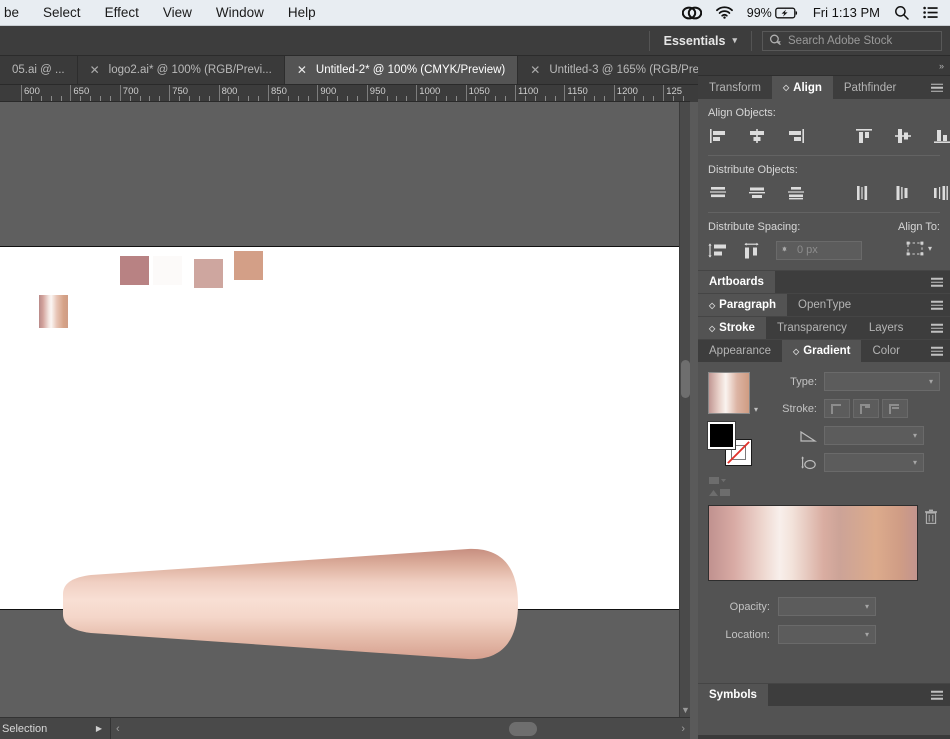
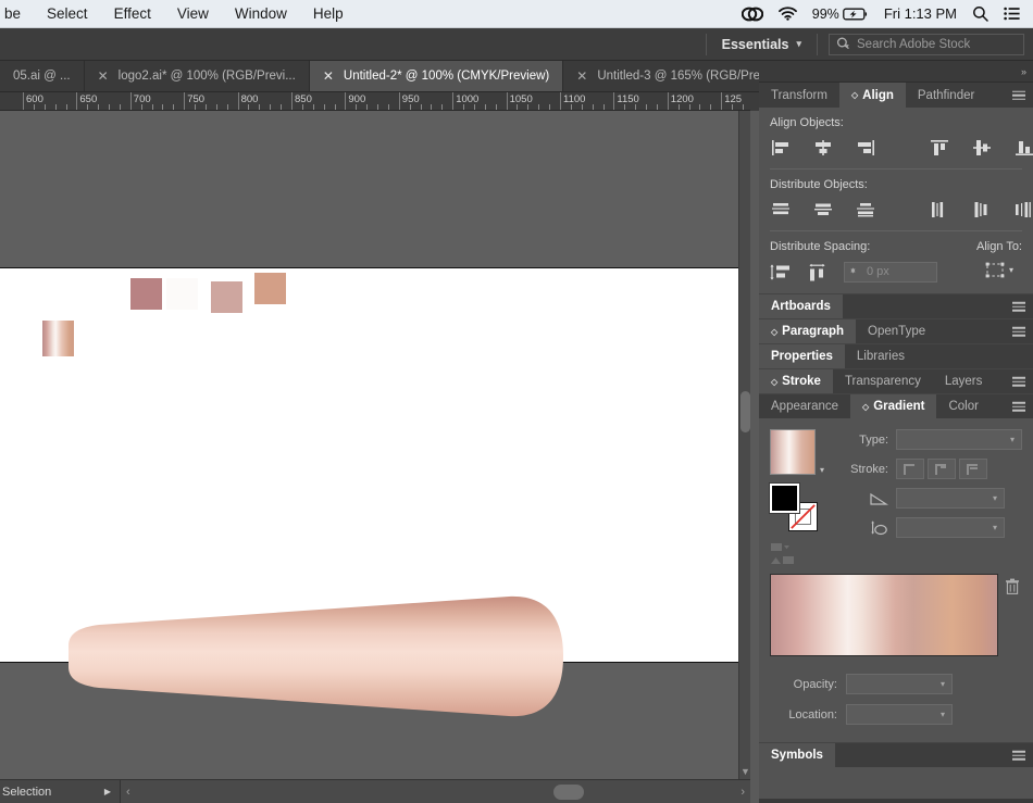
  be
  Select
  Effect
  View
  Window
  Help
  99%
  Fri 1:13 PM
  Essentials
  ▾
  Search Adobe Stock
  05.ai @ ...
  ✕
  logo2.ai* @ 100% (RGB/Previ...
  ✕
  Untitled-2* @ 100% (CMYK/Preview)
  ✕
  Untitled-3 @ 165% (RGB/Pre
  600
  650
  700
  750
  800
  850
  900
  950
  1000
  1050
  1100
  1150
  1200
  125
  ▼
  Selection
  ▶
  ‹
  ›
  »
  Transform
  ◇
  Align
  Pathfinder
  Align Objects:
  Distribute Objects:
  Distribute Spacing:
  0 px
  Align To:
  ▾
  Artboards
  ◇
  Paragraph
  OpenType
+ Properties
+ Libraries
  ◇
  Stroke
  Transparency
  Layers
  Appearance
  ◇
  Gradient
  Color
  ▾
  Type:
  ▾
  Stroke:
  ▾
  ▾
  Opacity:
  ▾
  Location:
  ▾
  Symbols
